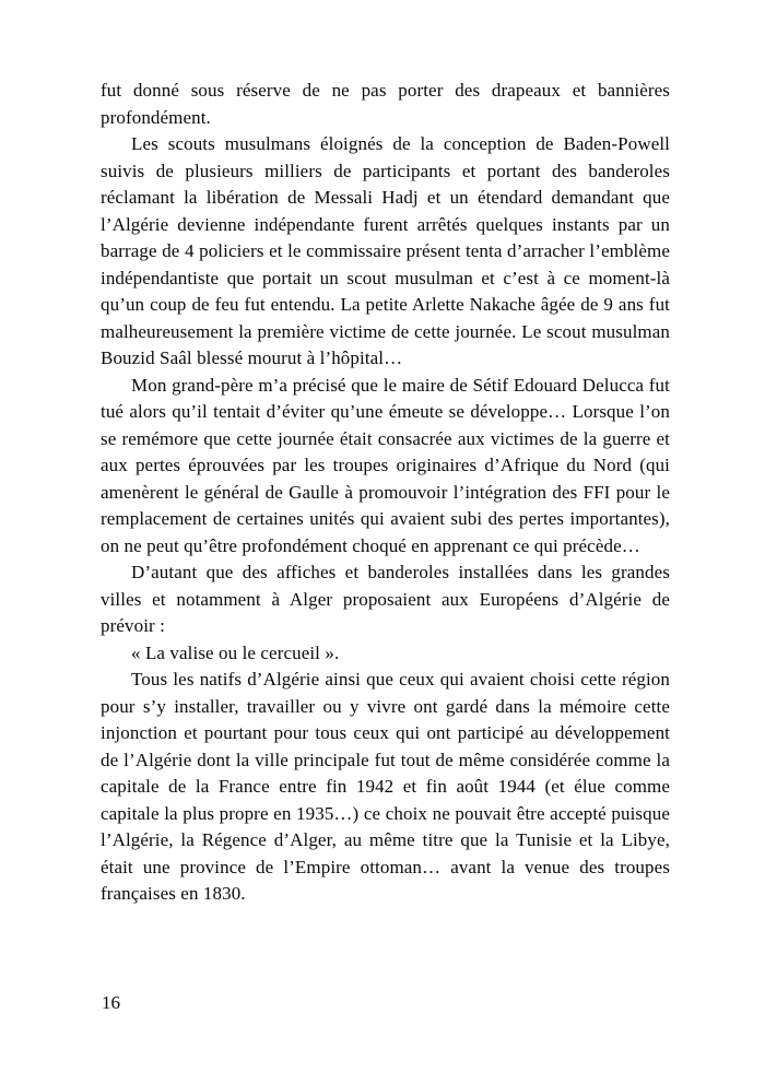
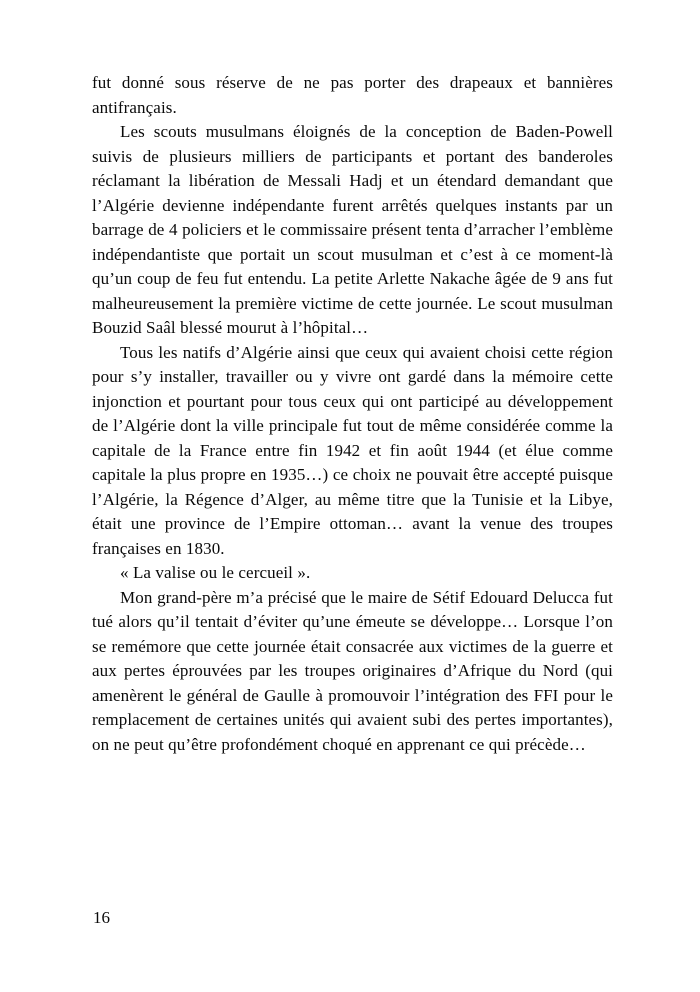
- fut donné sous réserve de ne pas porter des drapeaux et bannières profondément.
+ fut donné sous réserve de ne pas porter des drapeaux et bannières antifrançais.
  Les scouts musulmans éloignés de la conception de Baden-Powell suivis de plusieurs milliers de participants et portant des banderoles réclamant la libération de Messali Hadj et un étendard demandant que l’Algérie devienne indépendante furent arrêtés quelques instants par un barrage de 4 policiers et le commissaire présent tenta d’arracher l’emblème indépendantiste que portait un scout musulman et c’est à ce moment-là qu’un coup de feu fut entendu. La petite Arlette Nakache âgée de 9 ans fut malheureusement la première victime de cette journée. Le scout musulman Bouzid Saâl blessé mourut à l’hôpital…
- Mon grand-père m’a précisé que le maire de Sétif Edouard Delucca fut tué alors qu’il tentait d’éviter qu’une émeute se développe… Lorsque l’on se remémore que cette journée était consacrée aux victimes de la guerre et aux pertes éprouvées par les troupes originaires d’Afrique du Nord (qui amenèrent le général de Gaulle à promouvoir l’intégration des FFI pour le remplacement de certaines unités qui avaient subi des pertes importantes), on ne peut qu’être profondément choqué en apprenant ce qui précède…
+ Tous les natifs d’Algérie ainsi que ceux qui avaient choisi cette région pour s’y installer, travailler ou y vivre ont gardé dans la mémoire cette injonction et pourtant pour tous ceux qui ont participé au développement de l’Algérie dont la ville principale fut tout de même considérée comme la capitale de la France entre fin 1942 et fin août 1944 (et élue comme capitale la plus propre en 1935…) ce choix ne pouvait être accepté puisque l’Algérie, la Régence d’Alger, au même titre que la Tunisie et la Libye, était une province de l’Empire ottoman… avant la venue des troupes françaises en 1830.
- D’autant que des affiches et banderoles installées dans les grandes villes et notamment à Alger proposaient aux Européens d’Algérie de prévoir :
  « La valise ou le cercueil ».
- Tous les natifs d’Algérie ainsi que ceux qui avaient choisi cette région pour s’y installer, travailler ou y vivre ont gardé dans la mémoire cette injonction et pourtant pour tous ceux qui ont participé au développement de l’Algérie dont la ville principale fut tout de même considérée comme la capitale de la France entre fin 1942 et fin août 1944 (et élue comme capitale la plus propre en 1935…) ce choix ne pouvait être accepté puisque l’Algérie, la Régence d’Alger, au même titre que la Tunisie et la Libye, était une province de l’Empire ottoman… avant la venue des troupes françaises en 1830.
+ Mon grand-père m’a précisé que le maire de Sétif Edouard Delucca fut tué alors qu’il tentait d’éviter qu’une émeute se développe… Lorsque l’on se remémore que cette journée était consacrée aux victimes de la guerre et aux pertes éprouvées par les troupes originaires d’Afrique du Nord (qui amenèrent le général de Gaulle à promouvoir l’intégration des FFI pour le remplacement de certaines unités qui avaient subi des pertes importantes), on ne peut qu’être profondément choqué en apprenant ce qui précède…
  16
